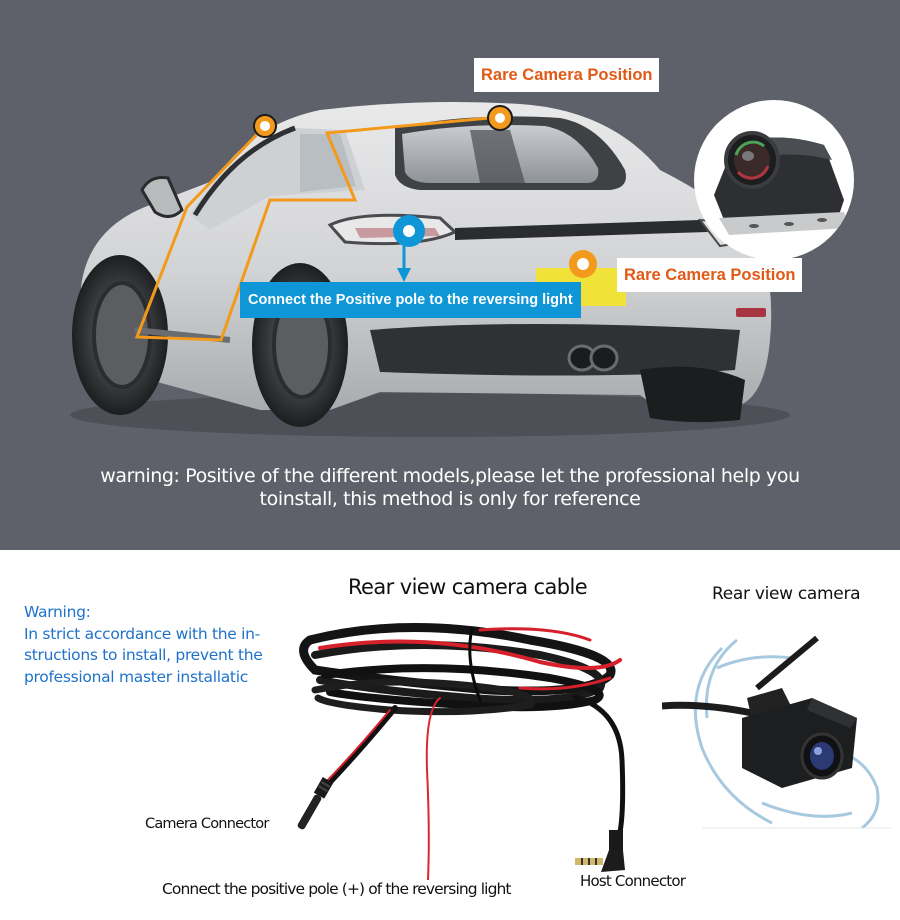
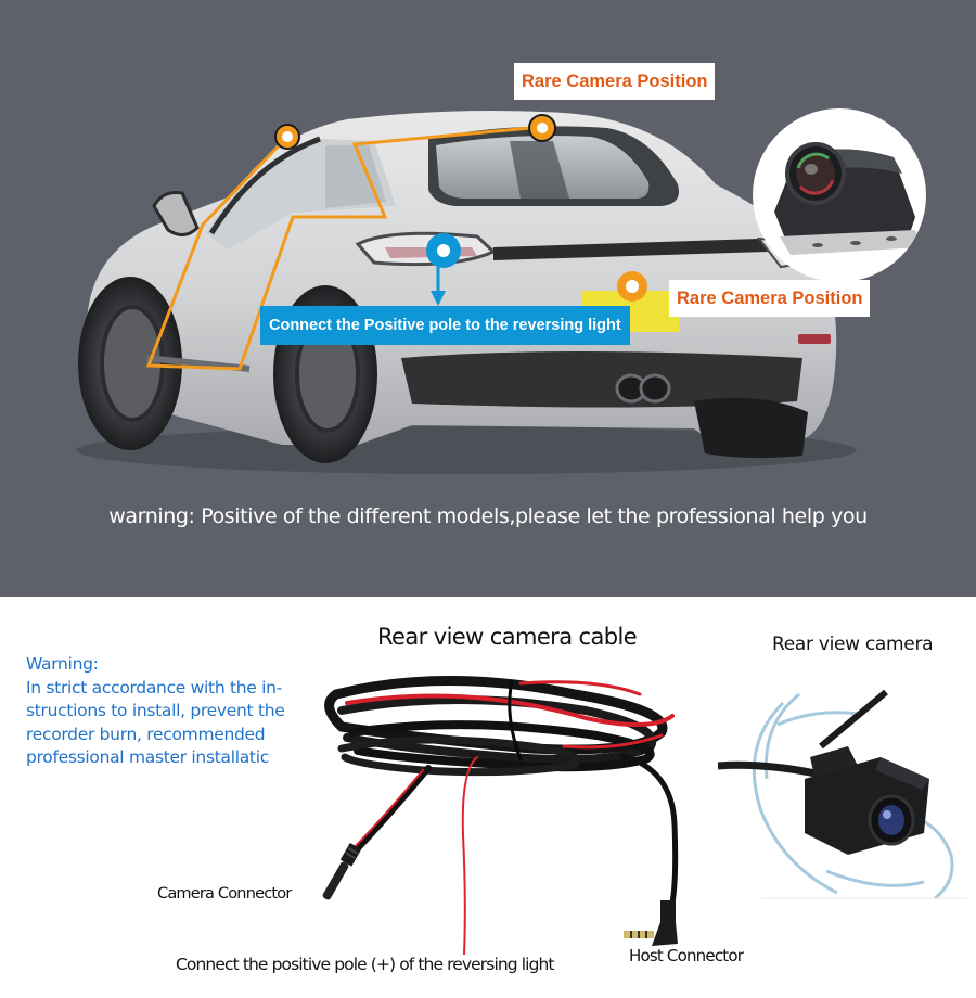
  Rare Camera Position
  Rare Camera Position
  Connect the Positive pole to the reversing light
  warning: Positive of the different models,please let the professional help you
- toinstall, this method is only for reference
  Warning:
  In strict accordance with the in-
  structions to install, prevent the
+ recorder burn, recommended
  professional master installatic
  Rear view camera cable
  Rear view camera
  Camera Connector
  Host Connector
  Connect the positive pole (+) of the reversing light
